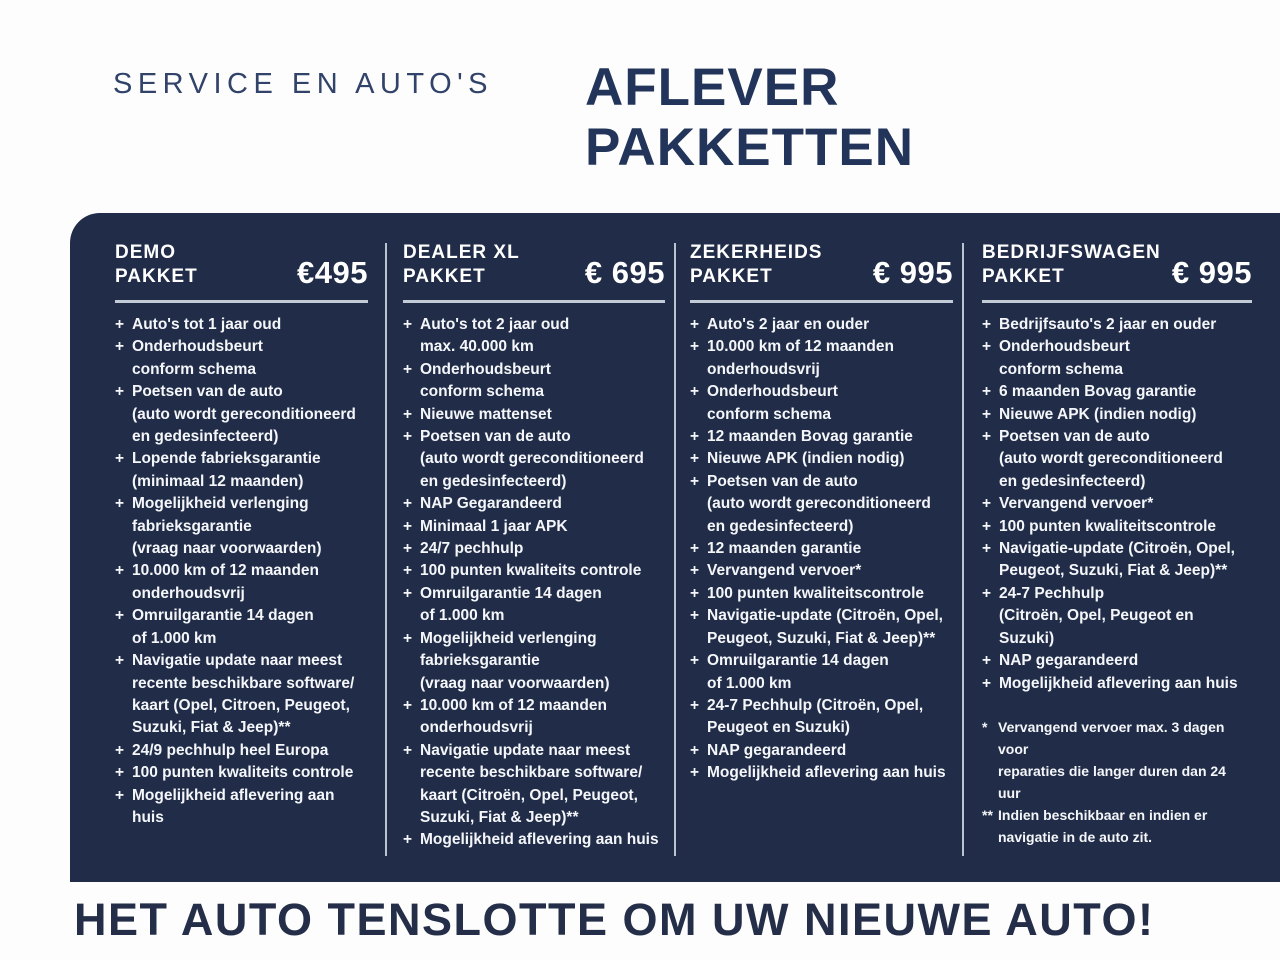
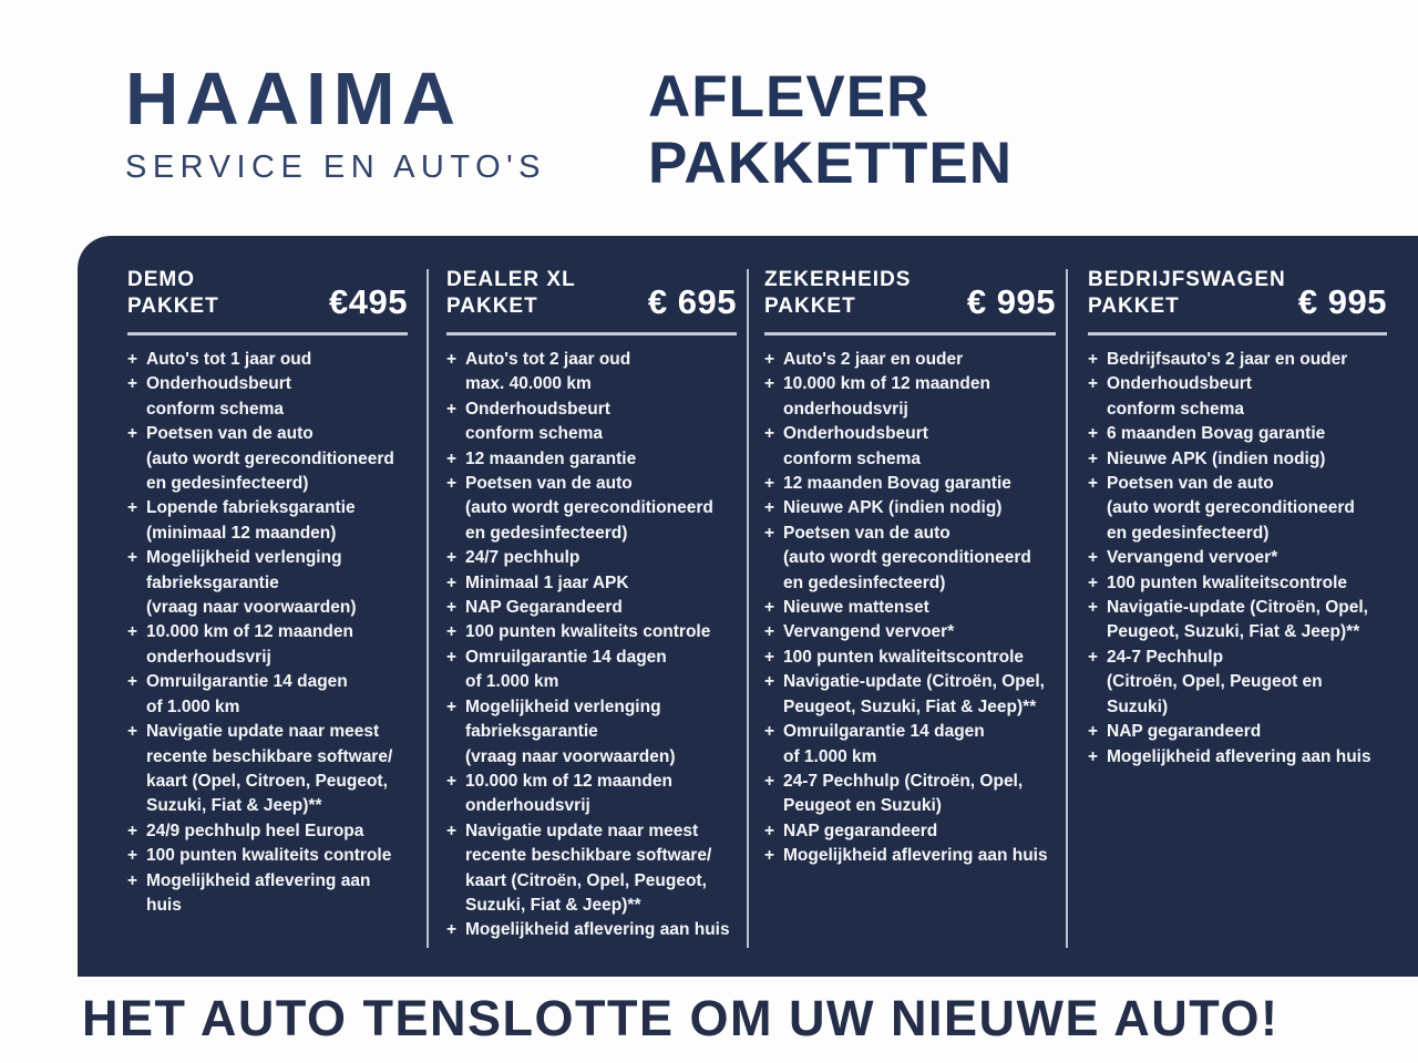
+ HAAIMA
  SERVICE EN AUTO'S
  AFLEVER
  PAKKETTEN
  DEMO
  PAKKET
  €495
  +
  Auto's tot 1 jaar oud
  +
  Onderhoudsbeurt
  conform schema
  +
  Poetsen van de auto
  (auto wordt gereconditioneerd
  en gedesinfecteerd)
  +
  Lopende fabrieksgarantie
  (minimaal 12 maanden)
  +
  Mogelijkheid verlenging
  fabrieksgarantie
  (vraag naar voorwaarden)
  +
  10.000 km of 12 maanden
  onderhoudsvrij
  +
  Omruilgarantie 14 dagen
  of 1.000 km
  +
  Navigatie update naar meest
  recente beschikbare software/
  kaart (Opel, Citroen, Peugeot,
  Suzuki, Fiat & Jeep)**
  +
  24/9 pechhulp heel Europa
  +
  100 punten kwaliteits controle
  +
  Mogelijkheid aflevering aan huis
  DEALER XL
  PAKKET
  € 695
  +
  Auto's tot 2 jaar oud
  max. 40.000 km
  +
  Onderhoudsbeurt
  conform schema
  +
- Nieuwe mattenset
+ 12 maanden garantie
  +
  Poetsen van de auto
  (auto wordt gereconditioneerd
  en gedesinfecteerd)
  +
- NAP Gegarandeerd
+ 24/7 pechhulp
  +
  Minimaal 1 jaar APK
  +
- 24/7 pechhulp
+ NAP Gegarandeerd
  +
  100 punten kwaliteits controle
  +
  Omruilgarantie 14 dagen
  of 1.000 km
  +
  Mogelijkheid verlenging
  fabrieksgarantie
  (vraag naar voorwaarden)
  +
  10.000 km of 12 maanden
  onderhoudsvrij
  +
  Navigatie update naar meest
  recente beschikbare software/
  kaart (Citroën, Opel, Peugeot,
  Suzuki, Fiat & Jeep)**
  +
  Mogelijkheid aflevering aan huis
  ZEKERHEIDS
  PAKKET
  € 995
  +
  Auto's 2 jaar en ouder
  +
  10.000 km of 12 maanden
  onderhoudsvrij
  +
  Onderhoudsbeurt
  conform schema
  +
  12 maanden Bovag garantie
  +
  Nieuwe APK (indien nodig)
  +
  Poetsen van de auto
  (auto wordt gereconditioneerd
  en gedesinfecteerd)
  +
- 12 maanden garantie
+ Nieuwe mattenset
  +
  Vervangend vervoer*
  +
  100 punten kwaliteitscontrole
  +
  Navigatie-update (Citroën, Opel,
  Peugeot, Suzuki, Fiat & Jeep)**
  +
  Omruilgarantie 14 dagen
  of 1.000 km
  +
  24-7 Pechhulp (Citroën, Opel,
  Peugeot en Suzuki)
  +
  NAP gegarandeerd
  +
  Mogelijkheid aflevering aan huis
  BEDRIJFSWAGEN
  PAKKET
  € 995
  +
  Bedrijfsauto's 2 jaar en ouder
  +
  Onderhoudsbeurt
  conform schema
  +
  6 maanden Bovag garantie
  +
  Nieuwe APK (indien nodig)
  +
  Poetsen van de auto
  (auto wordt gereconditioneerd
  en gedesinfecteerd)
  +
  Vervangend vervoer*
  +
  100 punten kwaliteitscontrole
  +
  Navigatie-update (Citroën, Opel,
  Peugeot, Suzuki, Fiat & Jeep)**
  +
  24-7 Pechhulp
  (Citroën, Opel, Peugeot en Suzuki)
  +
  NAP gegarandeerd
  +
  Mogelijkheid aflevering aan huis
- *
- Vervangend vervoer max. 3 dagen voor
- reparaties die langer duren dan 24 uur
- **
- Indien beschikbaar en indien er
- navigatie in de auto zit.
  HET AUTO TENSLOTTE OM UW NIEUWE AUTO!
